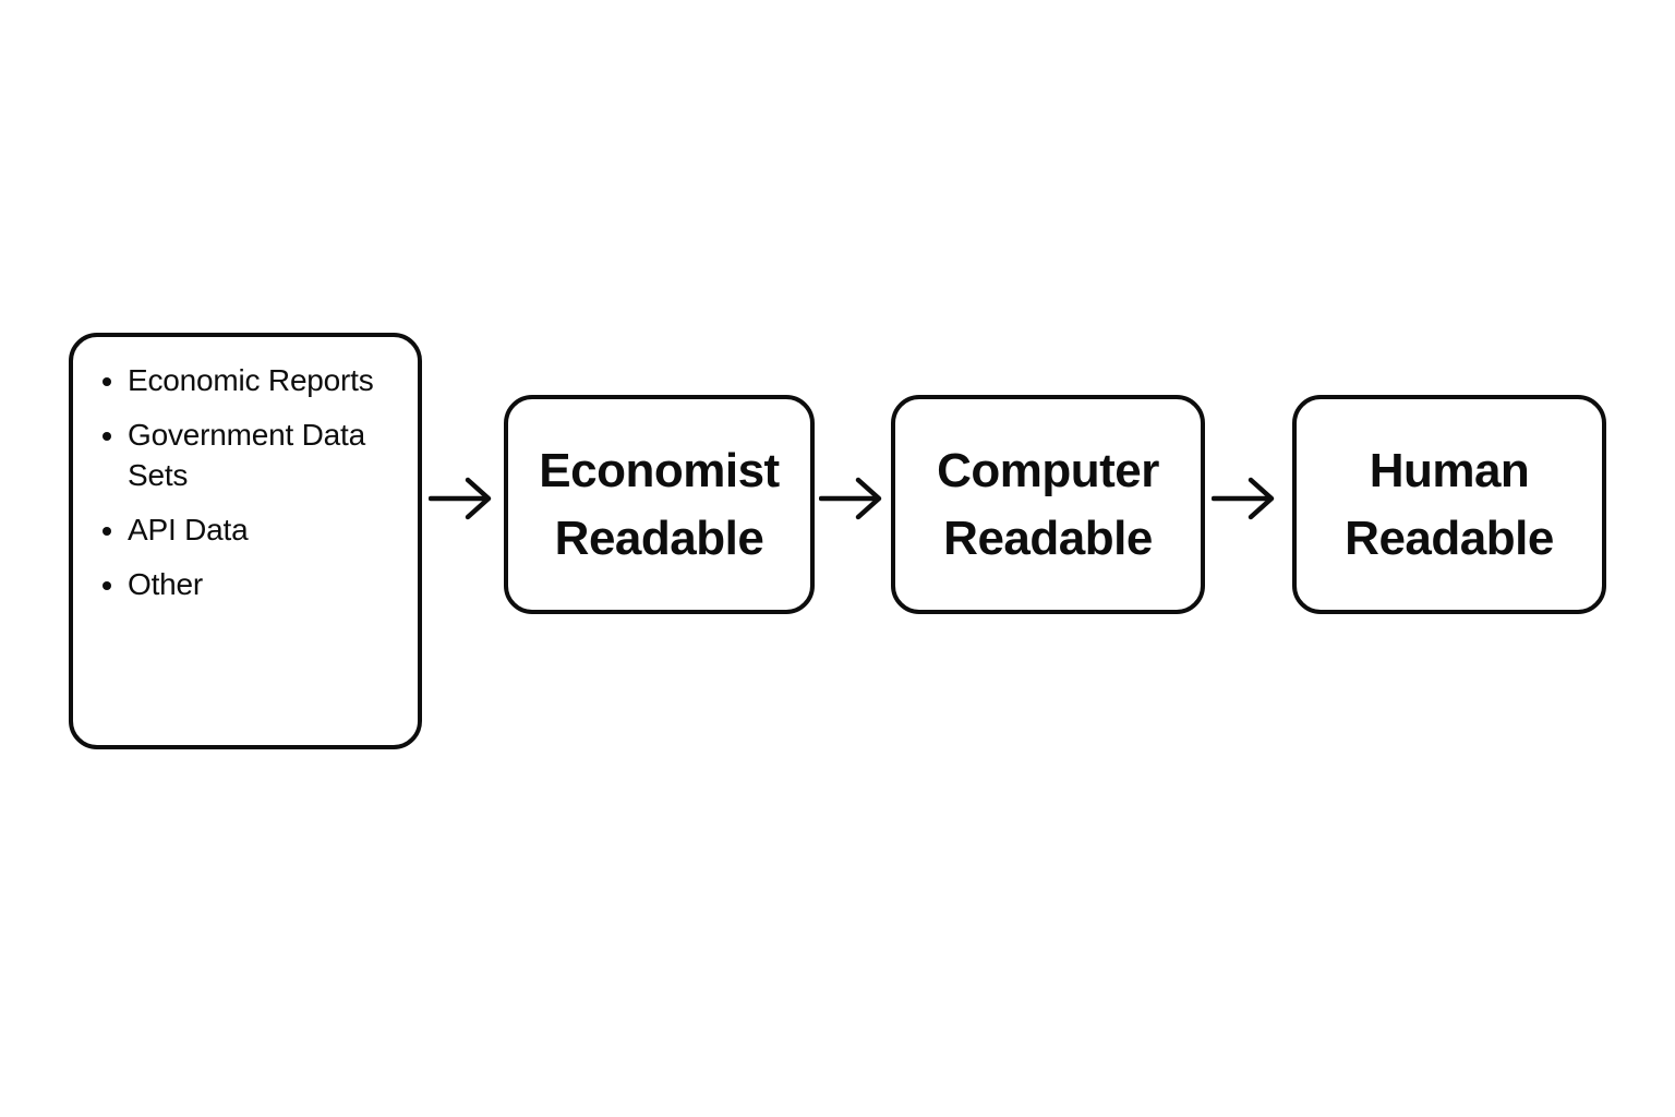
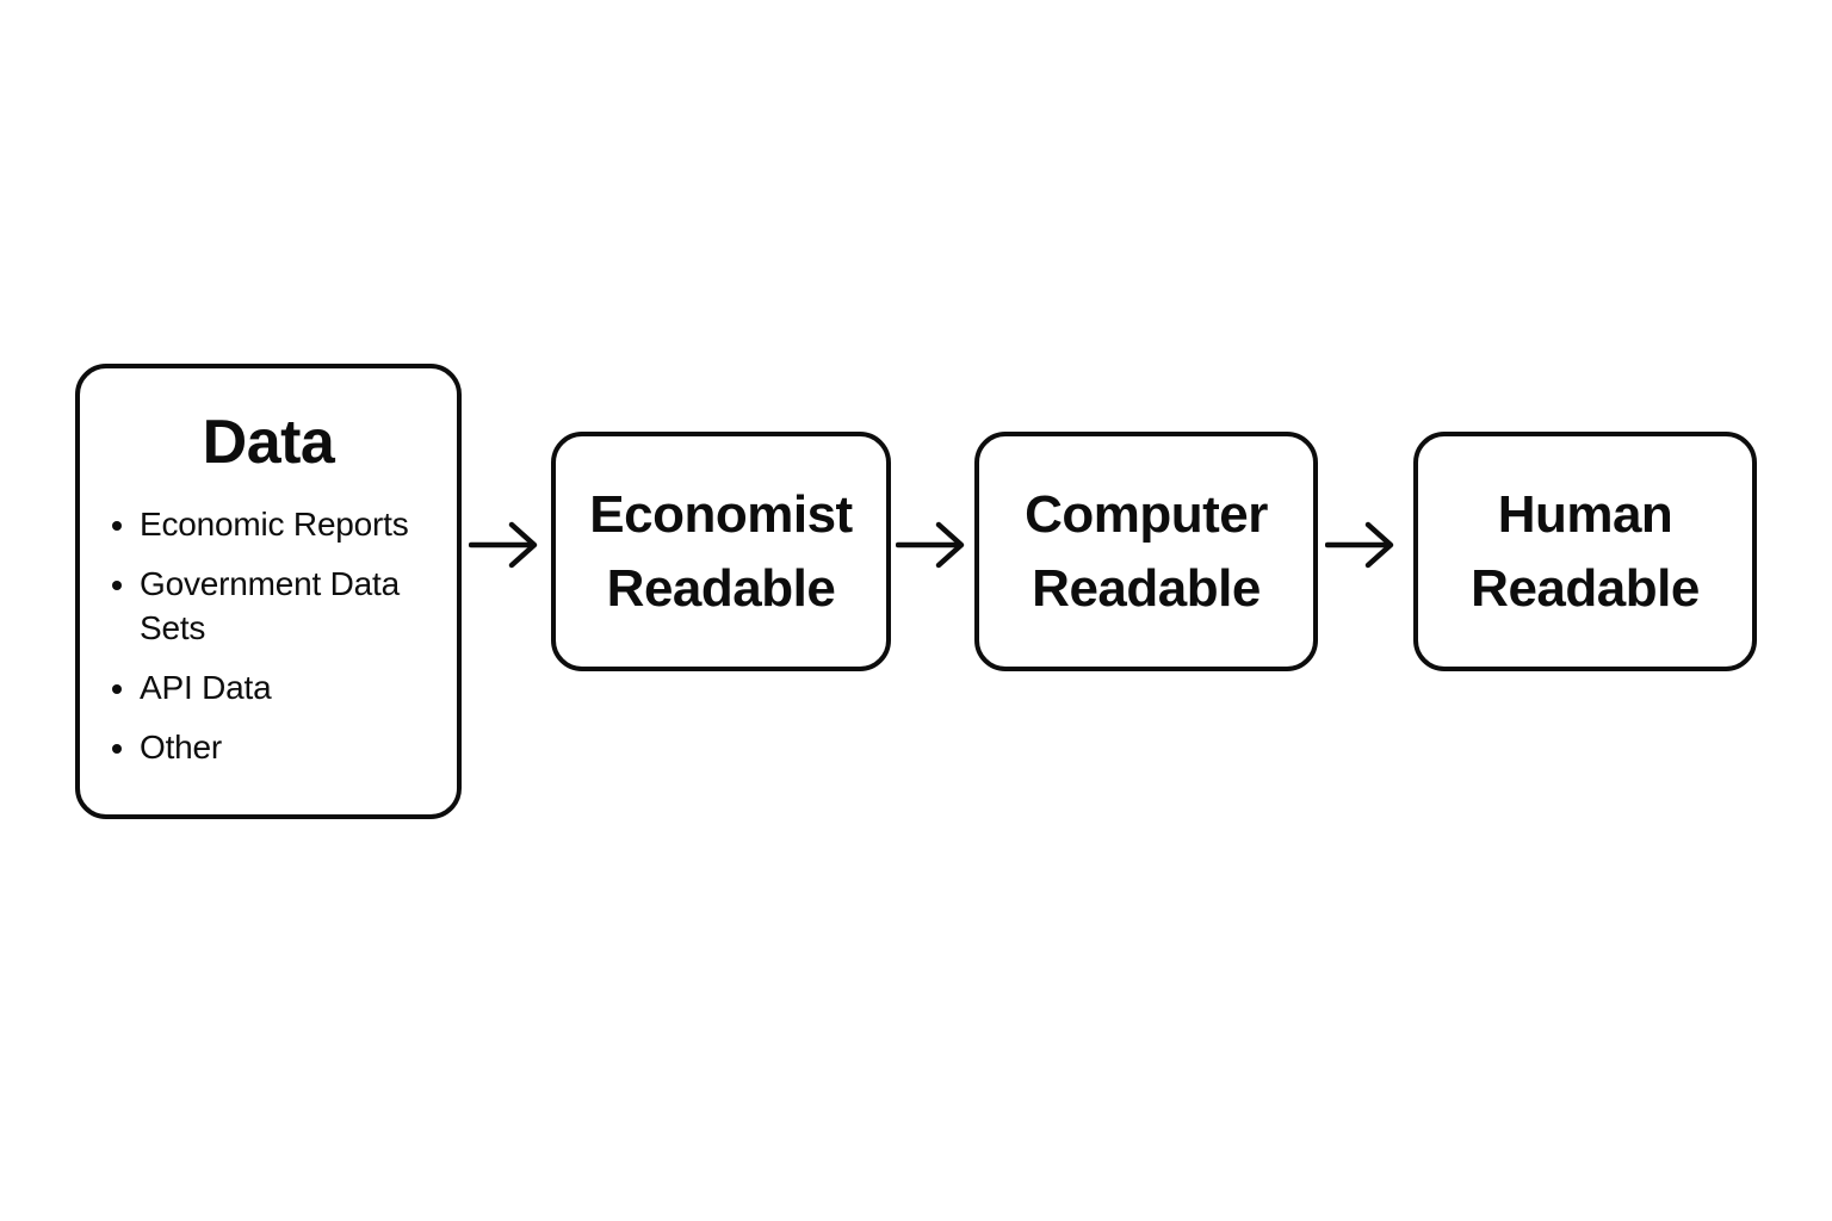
+ Data
  Economic Reports
  Government Data Sets
  API Data
  Other
  Economist Readable
  Computer Readable
  Human Readable
